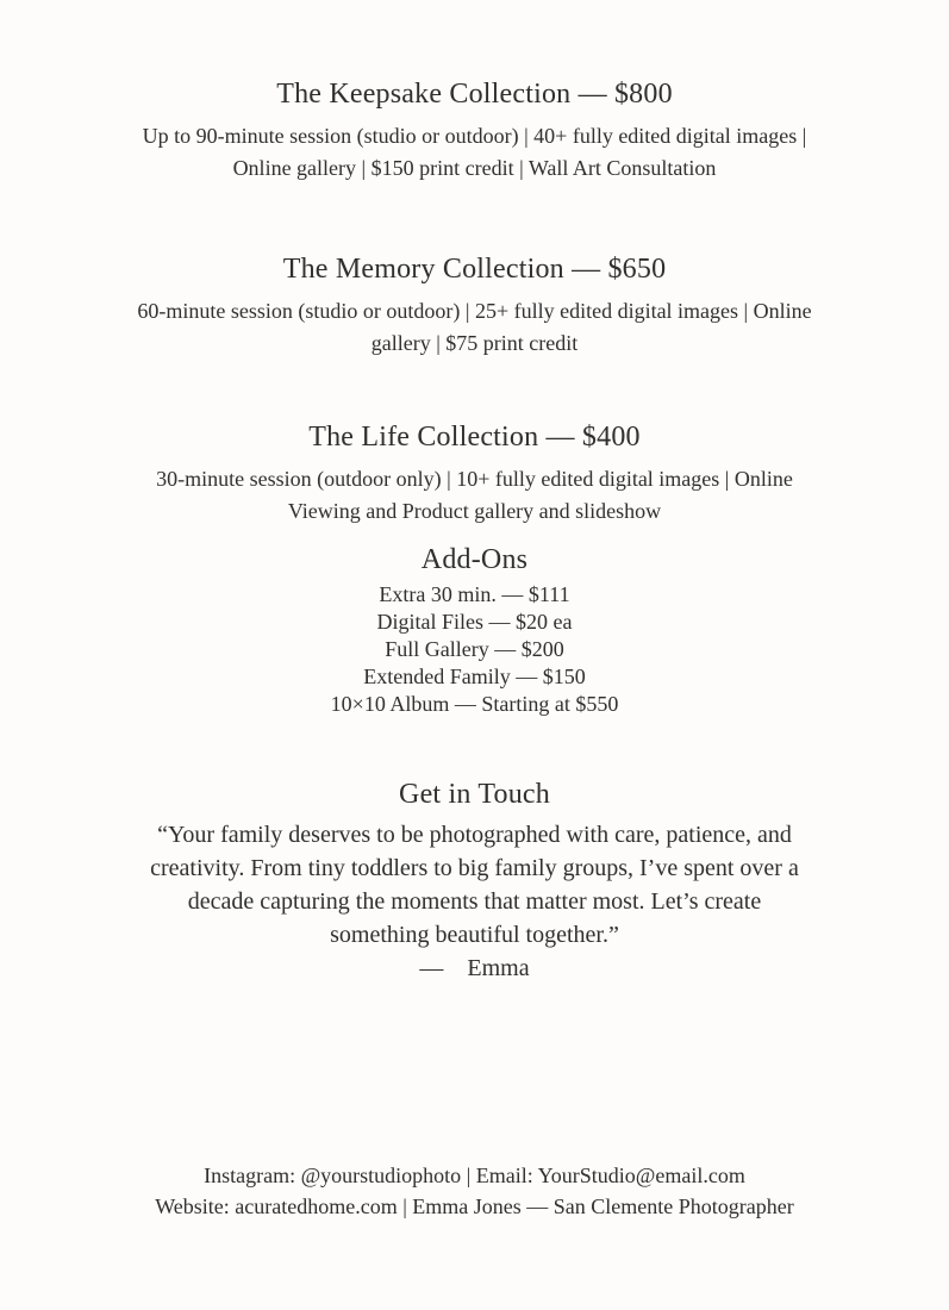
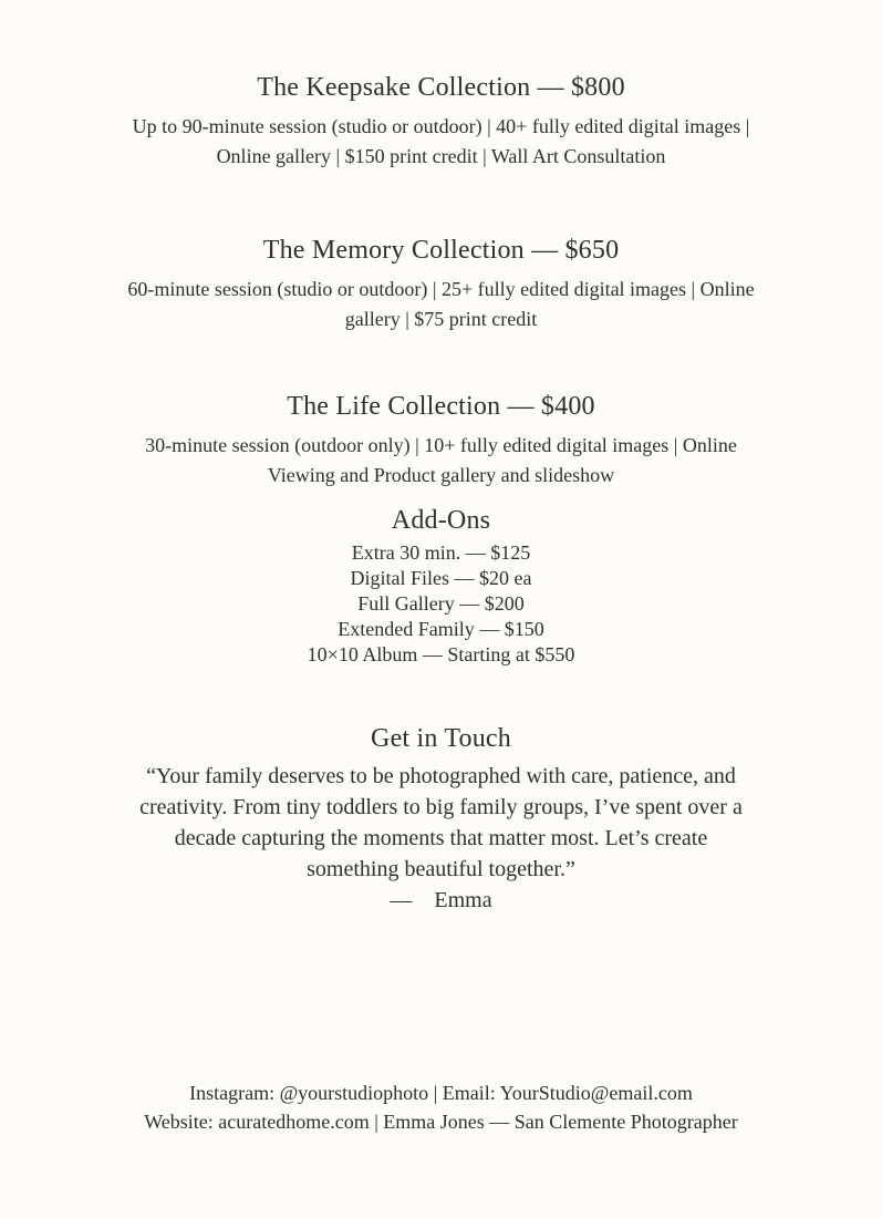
  The Keepsake Collection — $800
  Up to 90-minute session (studio or outdoor) | 40+ fully edited digital images |
  Online gallery | $150 print credit | Wall Art Consultation
  The Memory Collection — $650
  60-minute session (studio or outdoor) | 25+ fully edited digital images | Online
  gallery | $75 print credit
  The Life Collection — $400
  30-minute session (outdoor only) | 10+ fully edited digital images | Online
  Viewing and Product gallery and slideshow
  Add-Ons
- Extra 30 min. — $111
+ Extra 30 min. — $125
  Digital Files — $20 ea
  Full Gallery — $200
  Extended Family — $150
  10×10 Album — Starting at $550
  Get in Touch
  “Your family deserves to be photographed with care, patience, and
  creativity. From tiny toddlers to big family groups, I’ve spent over a
  decade capturing the moments that matter most. Let’s create
  something beautiful together.”
  — Emma
  Instagram: @yourstudiophoto | Email: YourStudio@email.com
  Website: acuratedhome.com | Emma Jones — San Clemente Photographer
